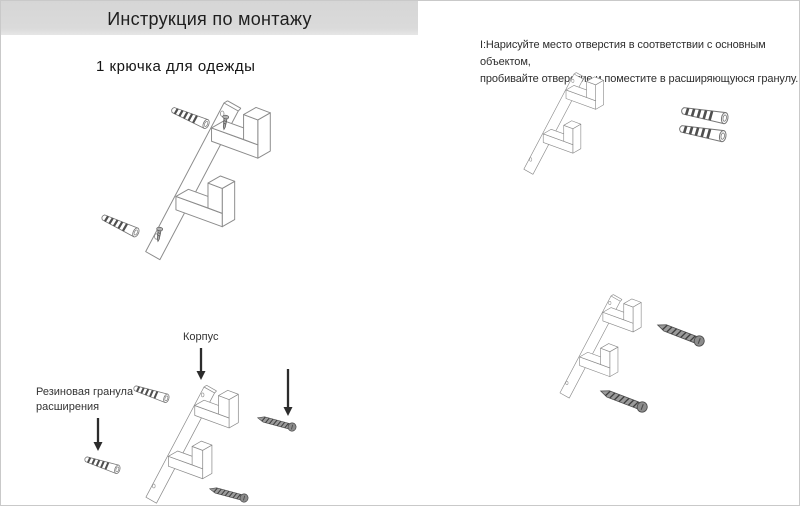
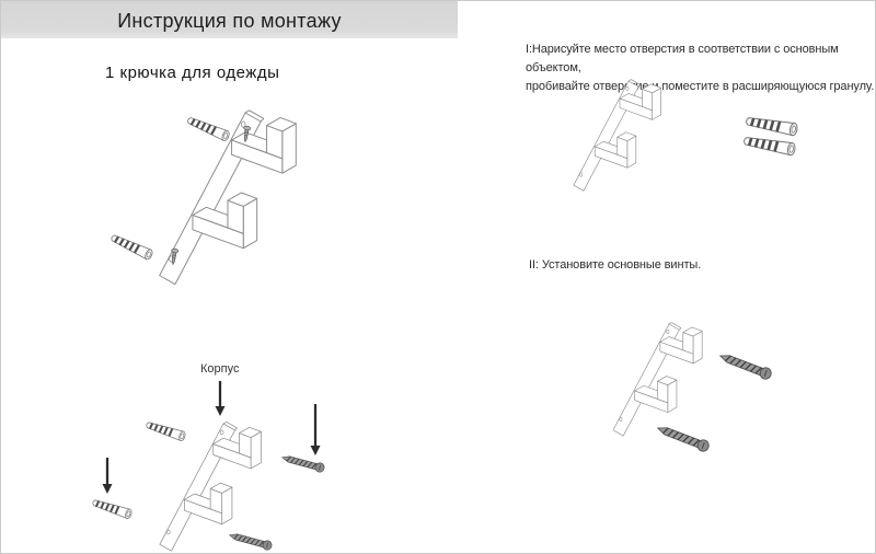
  Инструкция по монтажу
  1 крючка для одежды
  I:Нарисуйте место отверстия в соответствии с основным объектом,
  пробивайте отвере поместите в расширяющуюся гранулу.
+ II: Установите основные винты.
  Корпус
- Резиновая гранула
- расширения
